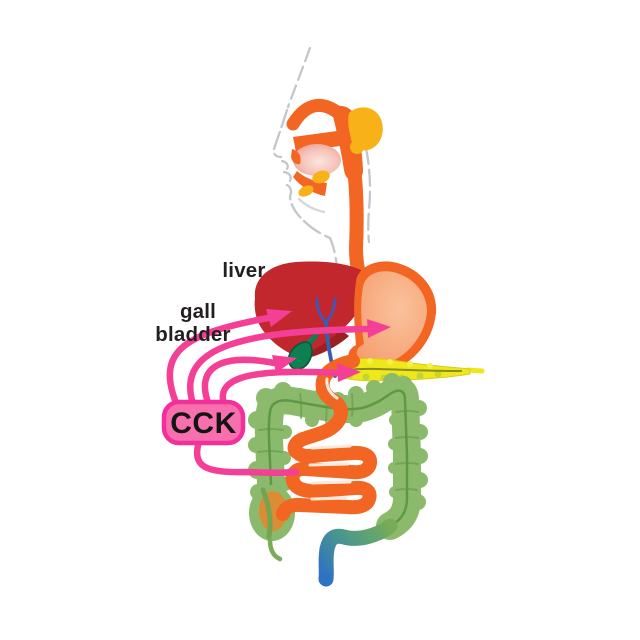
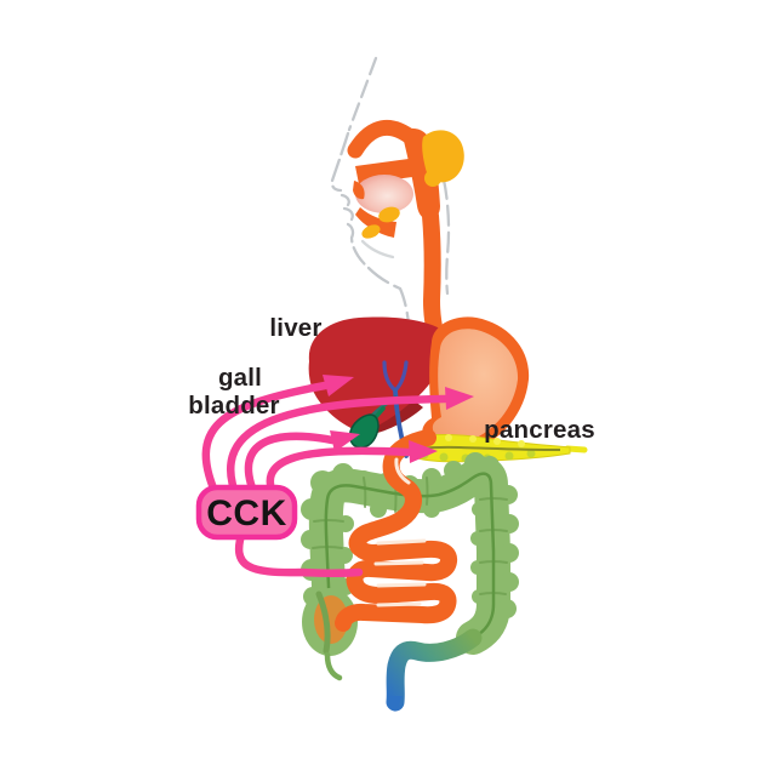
  CCK
  liver
  gall
  bladder
+ pancreas
